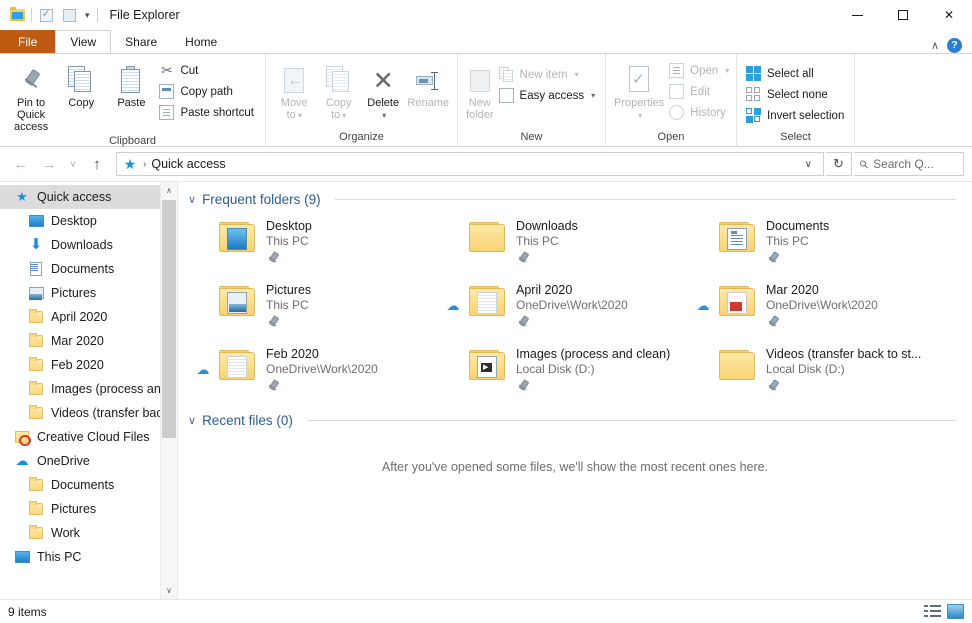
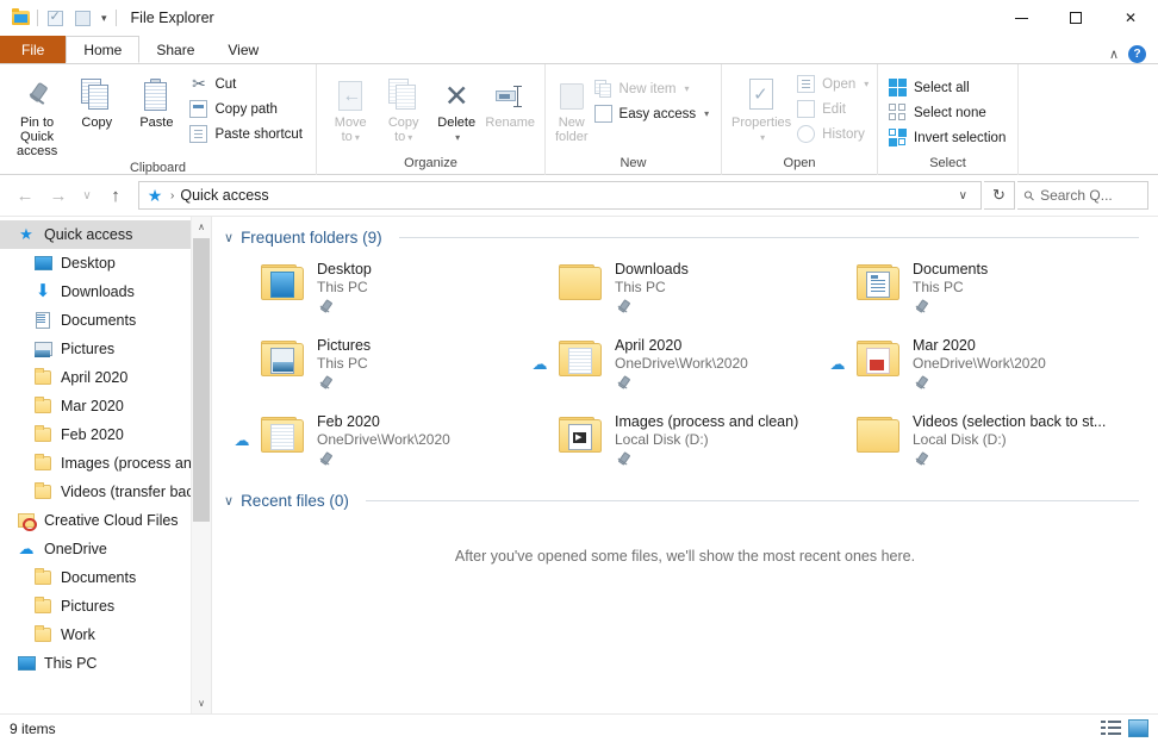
  ▾
  File Explorer
  ✕
  File
- View
+ Home
  Share
- Home
+ View
  ∧
  ?
  Pin to Quick
  access
  Copy
  Paste
  ✂
  Cut
  Copy path
  Paste shortcut
  Clipboard
  ←
  Move
  to ▾
  Copy
  to ▾
  ✕
  Delete
  ▾
  Rename
  Organize
  New
  folder
  New item
  ▾
  Easy access
  ▾
  New
  ✓
  Properties
  ▾
  Open
  ▾
  Edit
  History
  Open
  Select all
  Select none
  Invert selection
  Select
  ←
  →
  ∨
  ↑
  ★
  ›
  Quick access
  ∨
  ↻
  Search Q...
  ★
  Quick access
  Desktop
  ⬇
  Downloads
  Documents
  Pictures
  April 2020
  Mar 2020
  Feb 2020
  Images (process a
  Videos (transfer ba
  Creative Cloud Files
  ☁
  OneDrive
  Documents
  Pictures
  Work
  This PC
  ∧
  ∨
  ∨
  Frequent folders (9)
  Desktop
  This PC
  Downloads
  This PC
  Documents
  This PC
  Pictures
  This PC
  ☁
  April 2020
  OneDrive\Work\2020
  ☁
  Mar 2020
  OneDrive\Work\2020
  ☁
  Feb 2020
  OneDrive\Work\2020
  Images (process and clean)
  Local Disk (D:)
- Videos (transfer back to st...
+ Videos (selection back to st...
  Local Disk (D:)
  ∨
  Recent files (0)
  After you've opened some files, we'll show the most recent ones here.
  9 items
